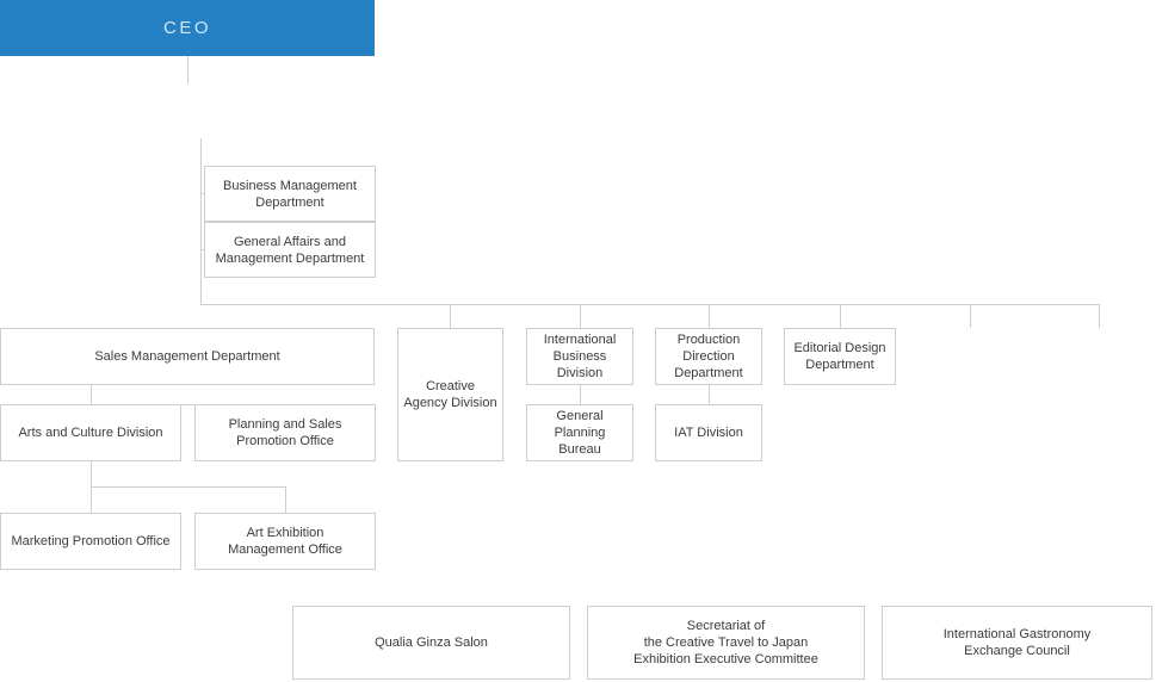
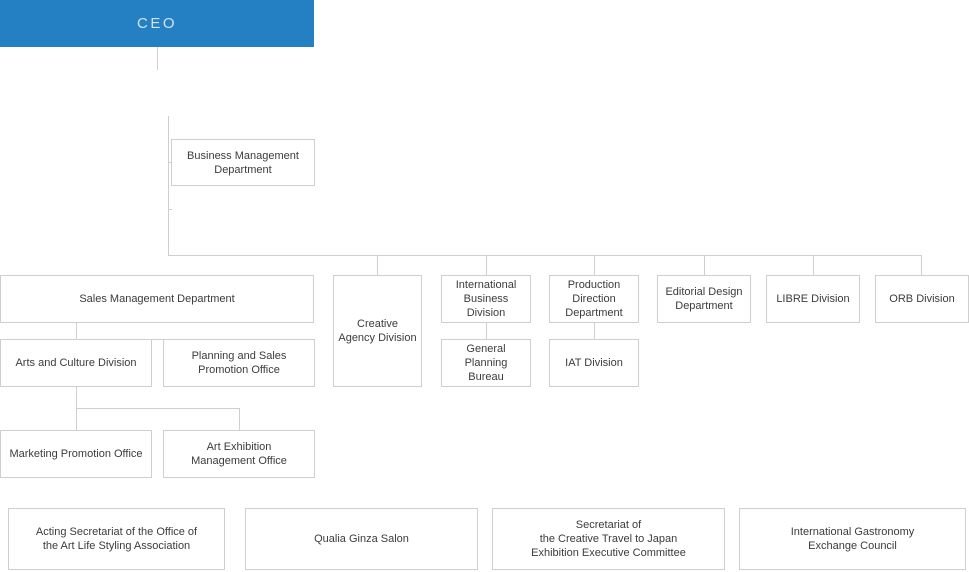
  CEO
  Business Management
  Department
- General Affairs and
- Management Department
  Sales Management Department
  Arts and Culture Division
  Planning and Sales
  Promotion Office
  Marketing Promotion Office
  Art Exhibition
  Management Office
  Creative
  Agency Division
  International
  Business Division
  General Planning
  Bureau
  Production
  Direction
  Department
  IAT Division
  Editorial Design
  Department
+ LIBRE Division
+ ORB Division
+ Acting Secretariat of the Office of
+ the Art Life Styling Association
  Qualia Ginza Salon
  Secretariat of
  the Creative Travel to Japan
  Exhibition Executive Committee
  International Gastronomy
  Exchange Council
